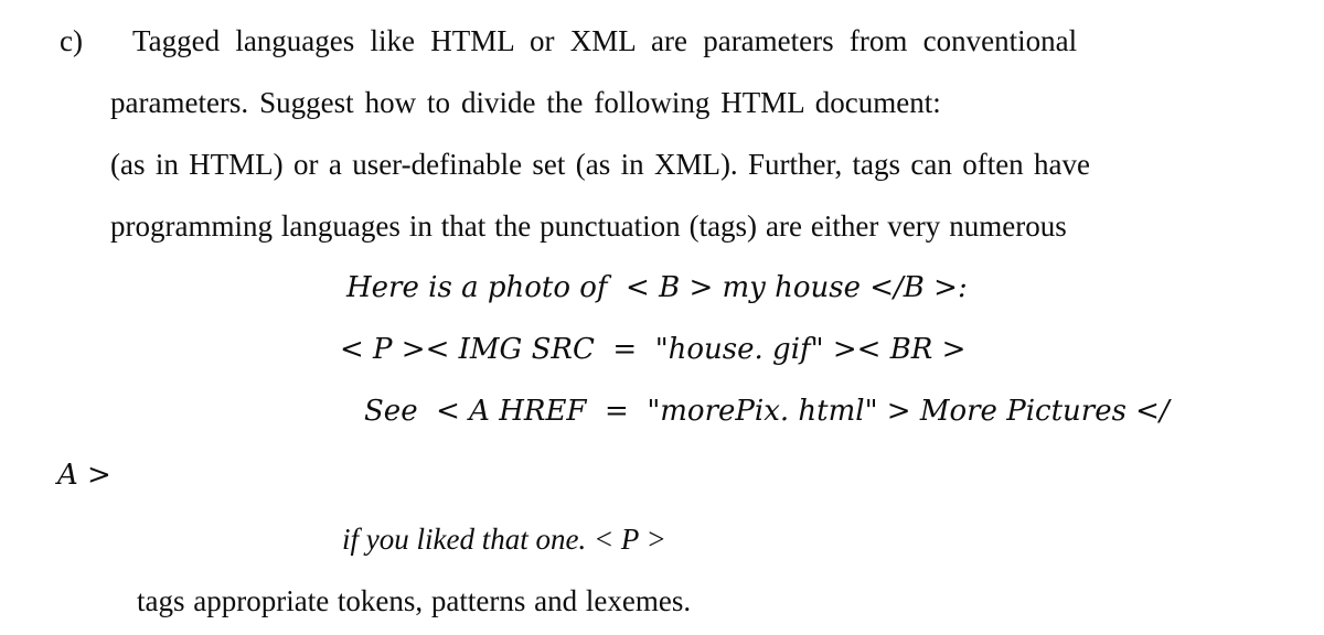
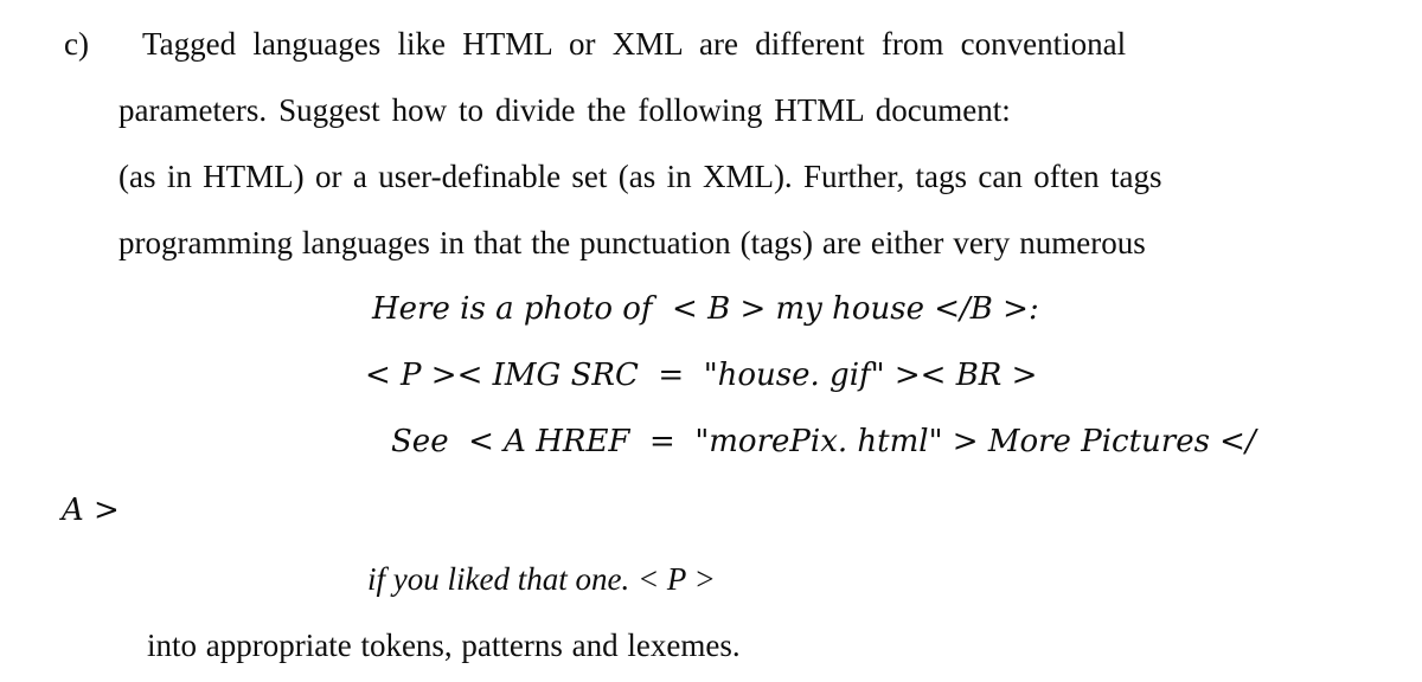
  c)
- Tagged languages like HTML or XML are parameters from conventional
+ Tagged languages like HTML or XML are different from conventional
  parameters. Suggest how to divide the following HTML document:
- (as in HTML) or a user-definable set (as in XML). Further, tags can often have
+ (as in HTML) or a user-definable set (as in XML). Further, tags can often tags
  programming languages in that the punctuation (tags) are either very numerous
  Here is a photo of < B > my house </B >:
  < P >< IMG SRC = "house. gif" >< BR >
  See < A HREF = "morePix. html" > More Pictures </
  A >
  if you liked that one. < P >
- tags appropriate tokens, patterns and lexemes.
+ into appropriate tokens, patterns and lexemes.
